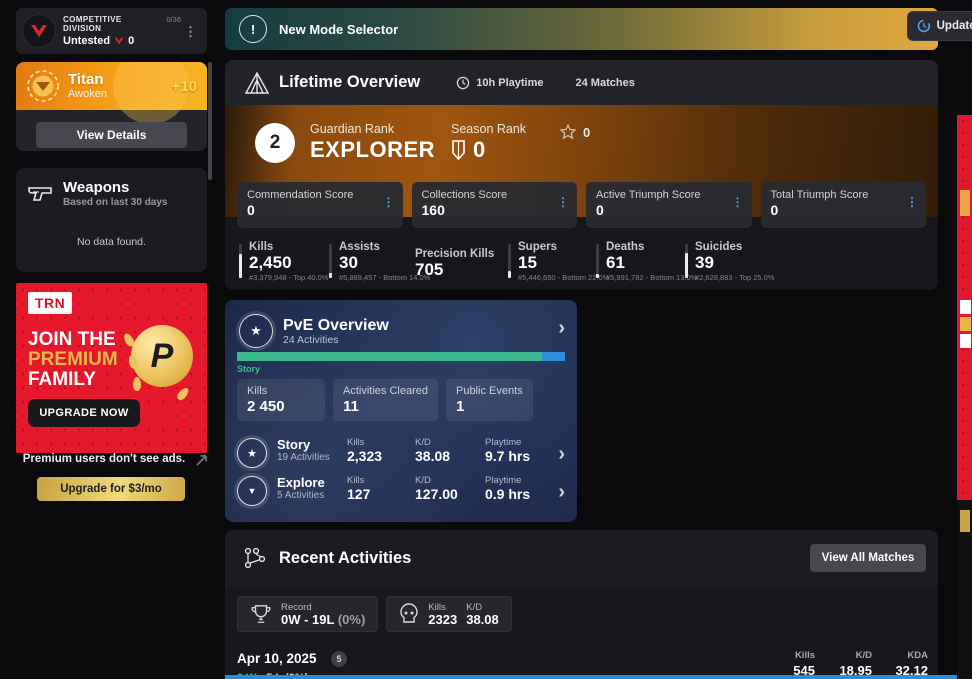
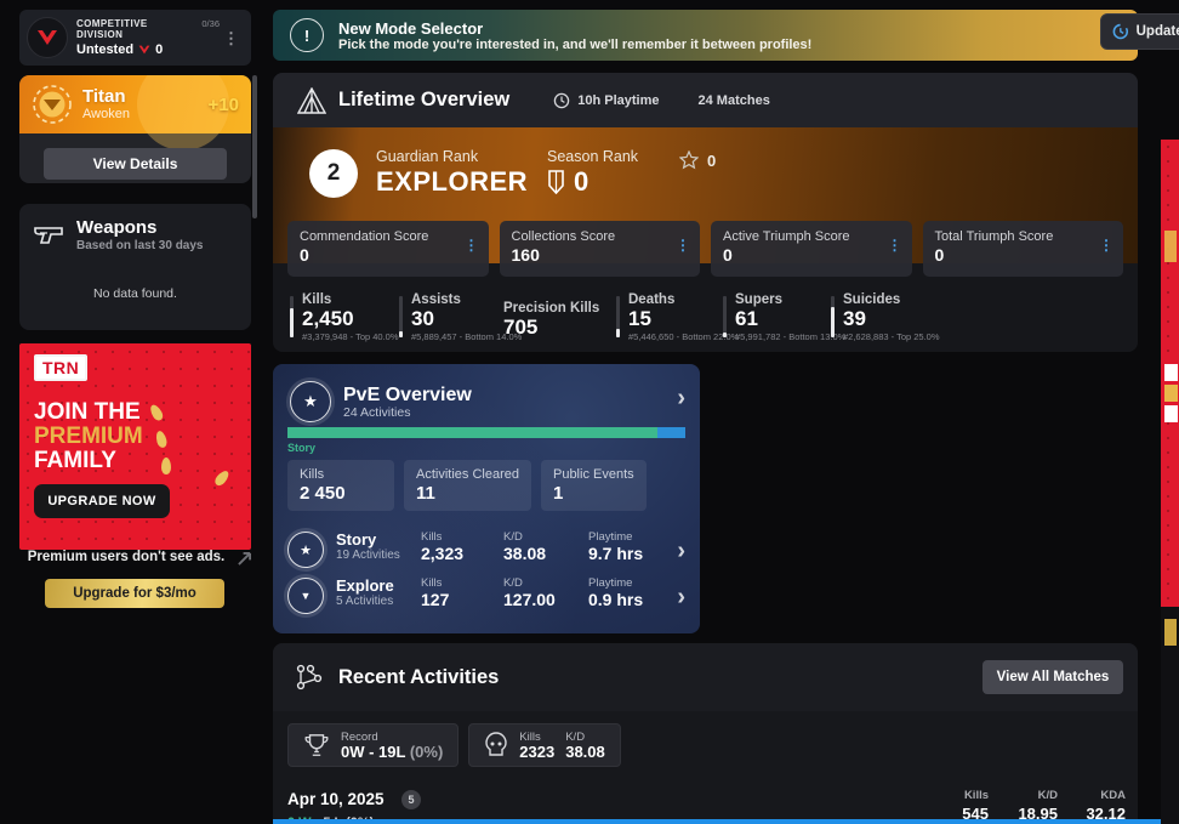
  COMPETITIVE
  DIVISION
  Untested
  0
  0/36
  ⋮
  Titan
  Awoken
  +10
  View Details
  Weapons
  Based on last 30 days
  No data found.
  TRN
  JOIN THE
  PREMIUM
  FAMILY
  UPGRADE NOW
- P
  Premium users don't see ads.
  Upgrade for $3/mo
  !
  New Mode Selector
+ Pick the mode you're interested in, and we'll remember it between profiles!
  Lifetime Overview
  10h Playtime
  24 Matches
  2
  Guardian Rank
  EXPLORER
  Season Rank
  0
  0
  Commendation Score
  0
  ⋮
  Collections Score
  160
  ⋮
  Active Triumph Score
  0
  ⋮
  Total Triumph Score
  0
  ⋮
  Kills
  2,450
  #3,379,948 - Top 40.0%
  Assists
  30
  #5,889,457 - Bottom 14.0%
  Precision Kills
  705
- Supers
+ Deaths
  15
  #5,446,650 - Bottom 220%
- Deaths
+ Supers
  61
  #5,991,782 - Bottom 130%
  Suicides
  39
  #2,628,883 - Top 25.0%
  ★
  PvE Overview
  24 Activities
  ›
  Story
  Kills
  2 450
  Activities Cleared
  11
  Public Events
  1
  ★
  Story
  19 Activities
  Kills
  2,323
  K/D
  38.08
  Playtime
  9.7 hrs
  ›
  ▼
  Explore
  5 Activities
  Kills
  127
  K/D
  127.00
  Playtime
  0.9 hrs
  ›
  Recent Activities
  View All Matches
  Record
  0W - 19L (0%)
  Kills
  2323
  K/D
  38.08
  Apr 10, 2025 5
  Kills
  545
  K/D
  18.95
  KDA
  32.12
